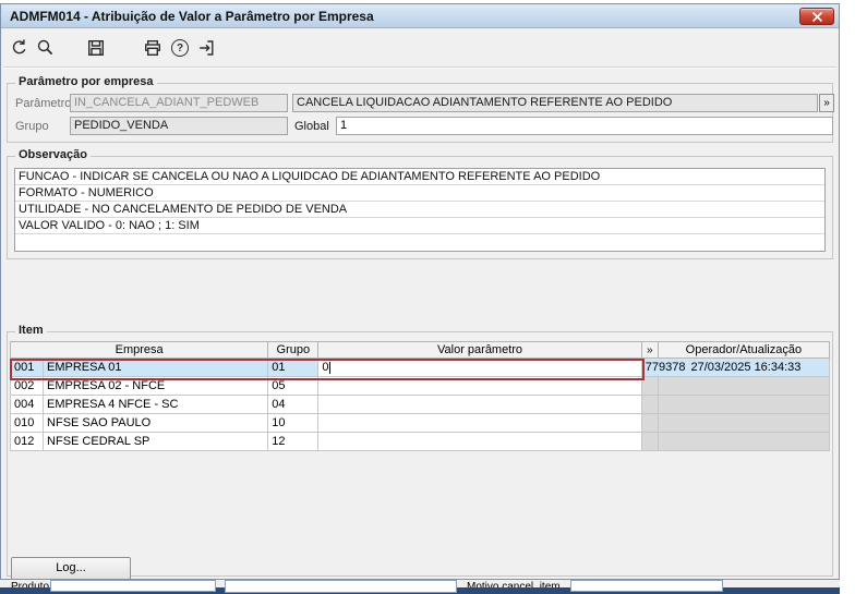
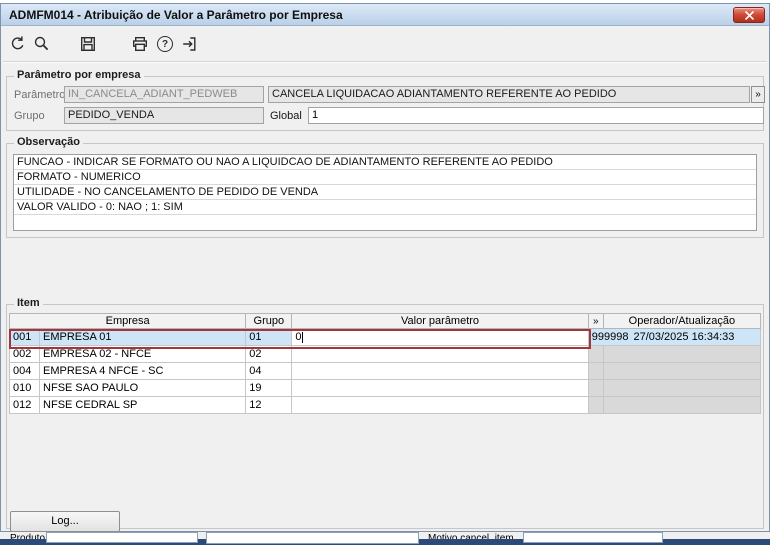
  ADMFM014 - Atribuição de Valor a Parâmetro por Empresa
  ?
  Parâmetro por empresa
  Parâmetro
  IN_CANCELA_ADIANT_PEDWEB
  CANCELA LIQUIDACAO ADIANTAMENTO REFERENTE AO PEDIDO
  »
  Grupo
  PEDIDO_VENDA
  Global
  1
  Observação
- FUNCAO - INDICAR SE CANCELA OU NAO A LIQUIDCAO DE ADIANTAMENTO REFERENTE AO PEDIDO
+ FUNCAO - INDICAR SE FORMATO OU NAO A LIQUIDCAO DE ADIANTAMENTO REFERENTE AO PEDIDO
  FORMATO - NUMERICO
  UTILIDADE - NO CANCELAMENTO DE PEDIDO DE VENDA
  VALOR VALIDO - 0: NAO ; 1: SIM
  Item
  Empresa	Grupo	Valor parâmetro	»	Operador/Atualização
- 001	EMPRESA 01	01	0	779378 27/03/2025 16:34:33
+ 001	EMPRESA 01	01	0	999998 27/03/2025 16:34:33
- 002	EMPRESA 02 - NFCE	05
+ 002	EMPRESA 02 - NFCE	02
  004	EMPRESA 4 NFCE - SC	04
- 010	NFSE SAO PAULO	10
+ 010	NFSE SAO PAULO	19
  012	NFSE CEDRAL SP	12
  Log...
